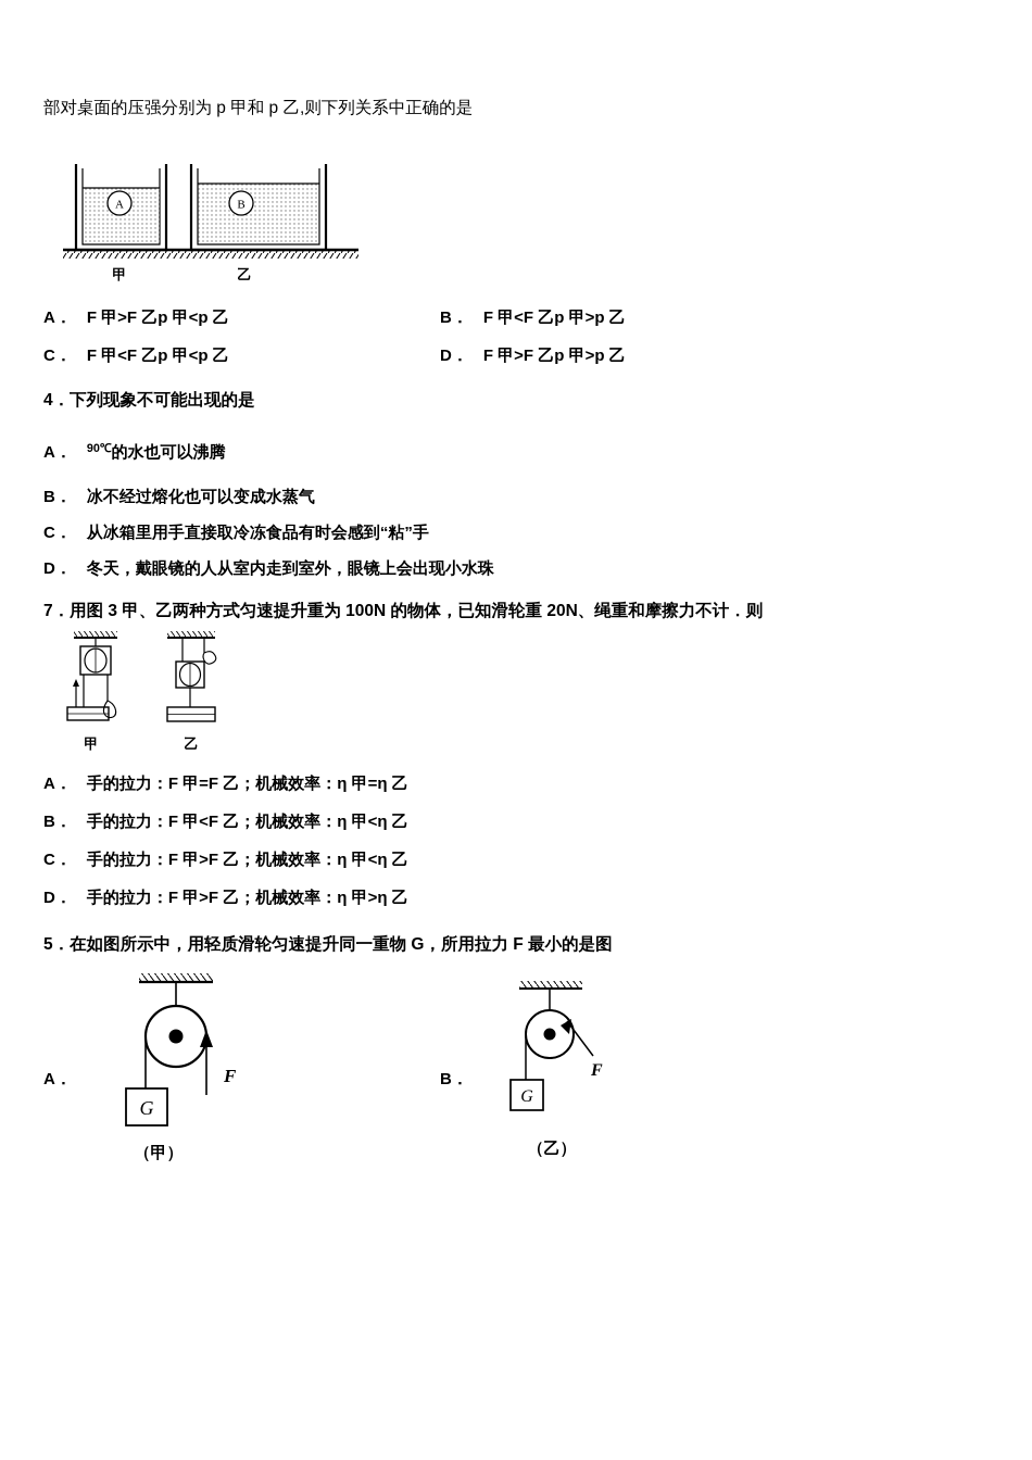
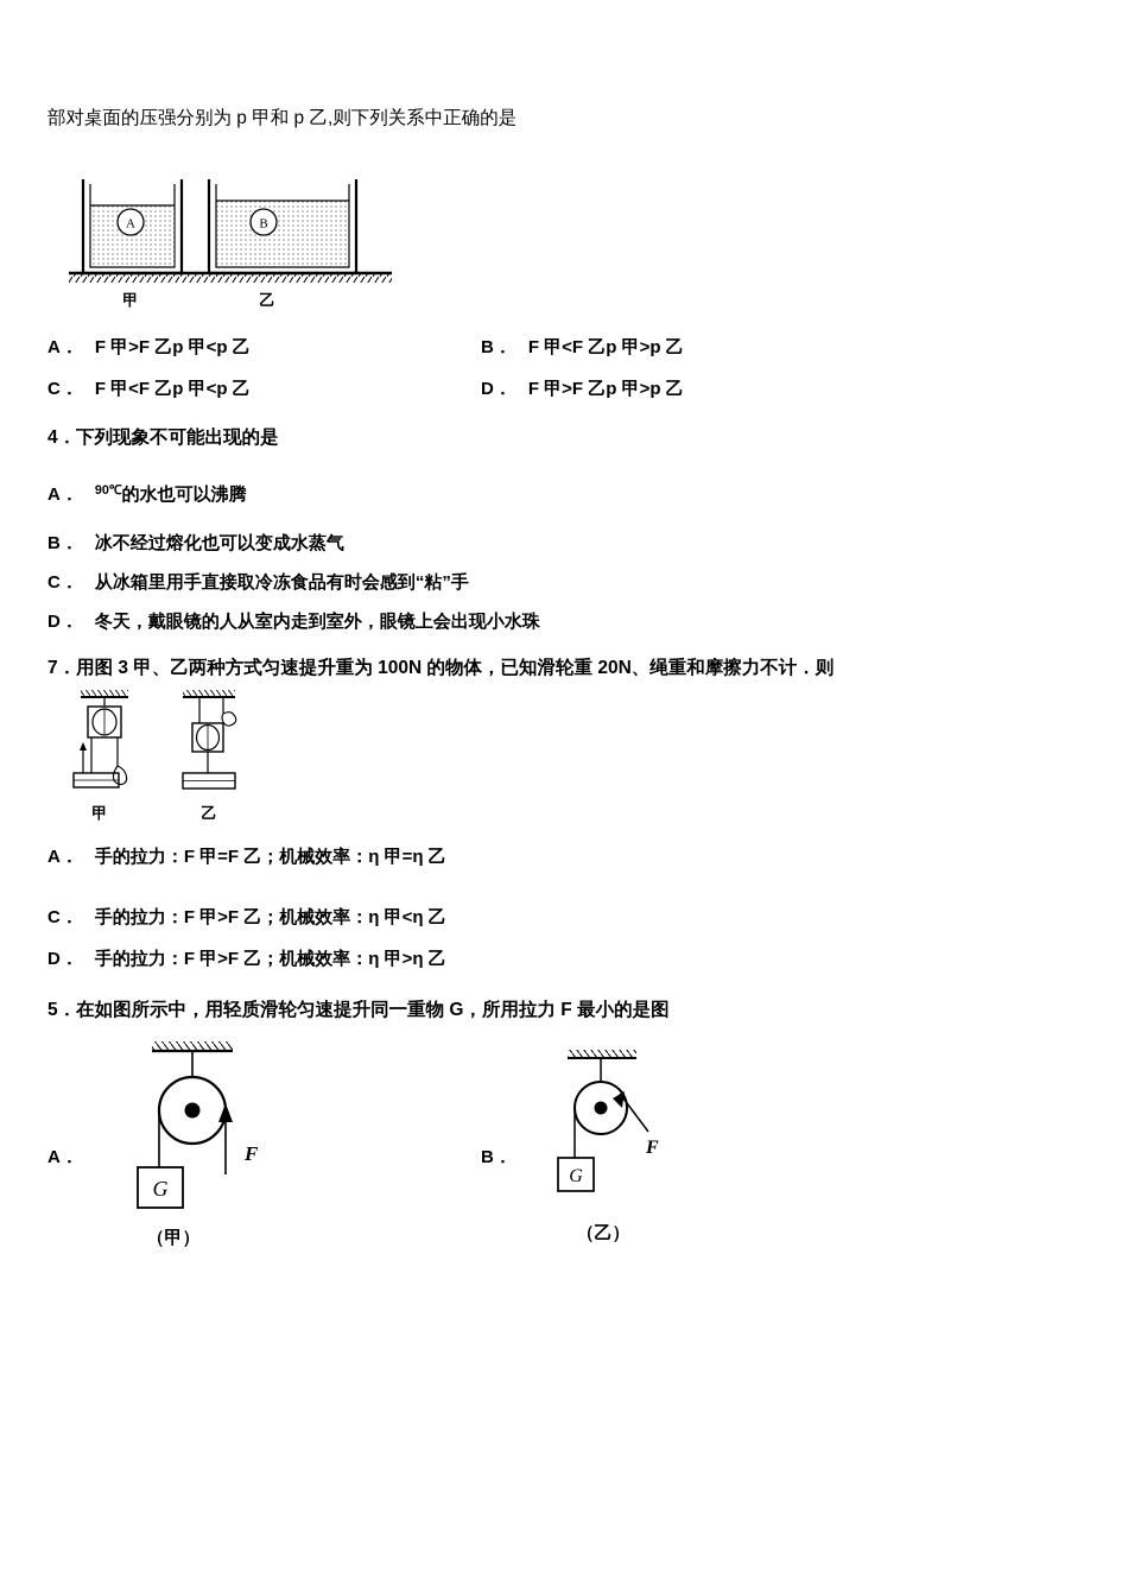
  部对桌面的压强分别为 p 甲和 p 乙,则下列关系中正确的是
  A
  B
  甲
  乙
  A． F 甲>F 乙p 甲<p 乙
  B． F 甲<F 乙p 甲>p 乙
  C． F 甲<F 乙p 甲<p 乙
  D． F 甲>F 乙p 甲>p 乙
  4．下列现象不可能出现的是
  A． 90℃的水也可以沸腾
  B． 冰不经过熔化也可以变成水蒸气
  C． 从冰箱里用手直接取冷冻食品有时会感到“粘”手
  D． 冬天，戴眼镜的人从室内走到室外，眼镜上会出现小水珠
  7．用图 3 甲、乙两种方式匀速提升重为 100N 的物体，已知滑轮重 20N、绳重和摩擦力不计．则
  甲
  乙
  A． 手的拉力：F 甲=F 乙；机械效率：η 甲=η 乙
- B． 手的拉力：F 甲<F 乙；机械效率：η 甲<η 乙
  C． 手的拉力：F 甲>F 乙；机械效率：η 甲<η 乙
  D． 手的拉力：F 甲>F 乙；机械效率：η 甲>η 乙
  5．在如图所示中，用轻质滑轮匀速提升同一重物 G，所用拉力 F 最小的是图
  A．
  G
  F
  （甲）
  B．
  G
  F
  （乙）
